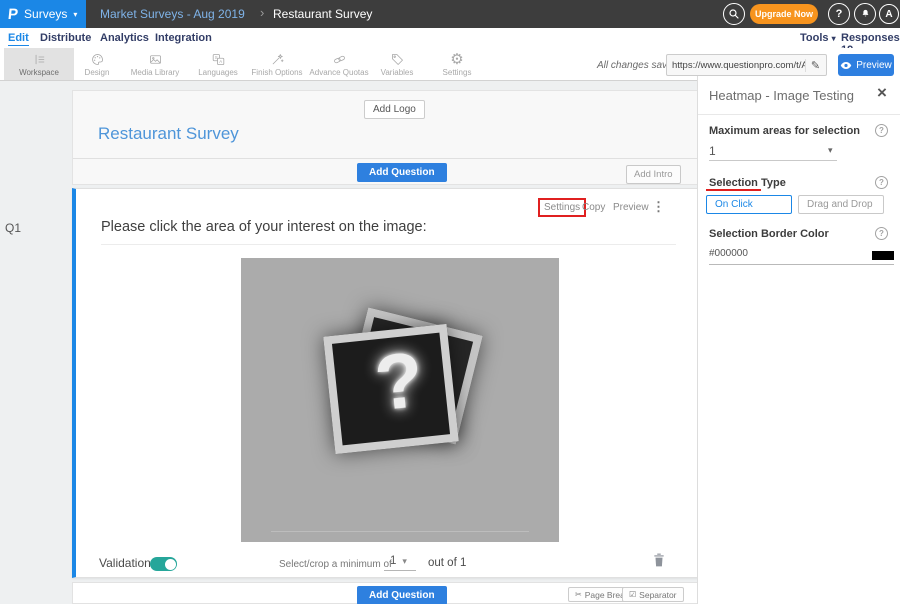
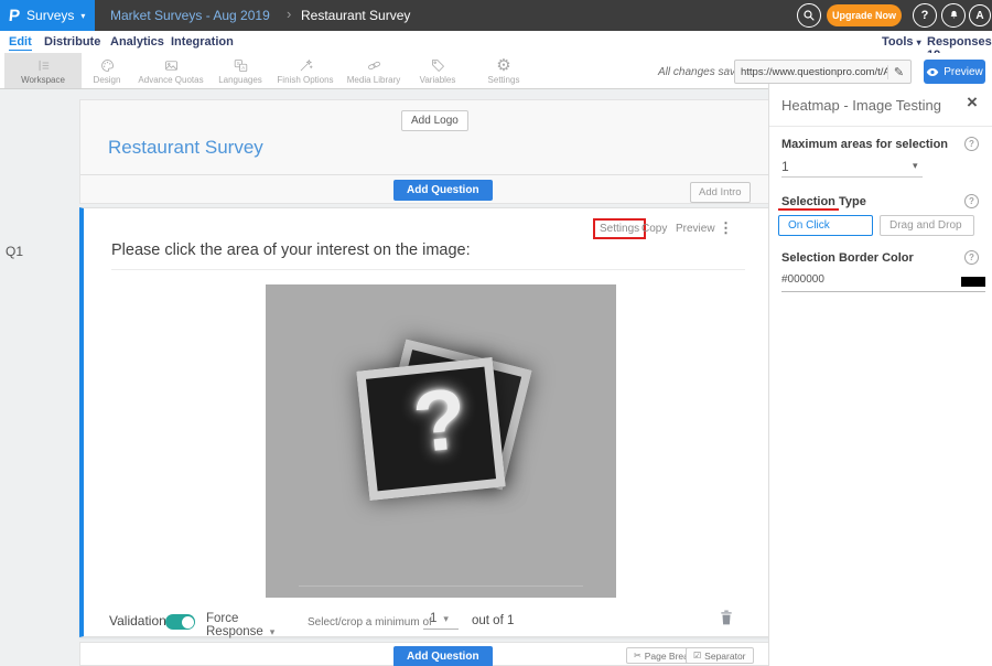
  Surveys
  ▾
  Market Surveys - Aug 2019
  ›
  Restaurant Survey
  Upgrade Now
  ?
  A
  Edit
  Distribute
  Analytics
  Integration
  Tools ▾
  Responses
  Workspace
  Design
- Media Library
+ Advance Quotas
  Languages
  Finish Options
- Advance Quotas
+ Media Library
  Variables
  ⚙
  Settings
  All changes sav
  https://www.questionpro.com/t/A
  ✎
  Preview
  Add Logo
  Restaurant Survey
  Add Question
  Add Intro
  Q1
  Settings
  Copy
  Preview
  ⋮
  Please click the area of your interest on the image:
  Validation
+ Force Response ▾
  Select/crop a minimum of
  1 ▾
  out of 1
  Add Question
  ✂
  Page Bre
  ☑
  Separator
  Heatmap - Image Testing
  ×
  Maximum areas for selection
  ?
  1
  ▾
  Selection Type
  ?
  On Click
  Drag and Drop
  Selection Border Color
  ?
  #000000
